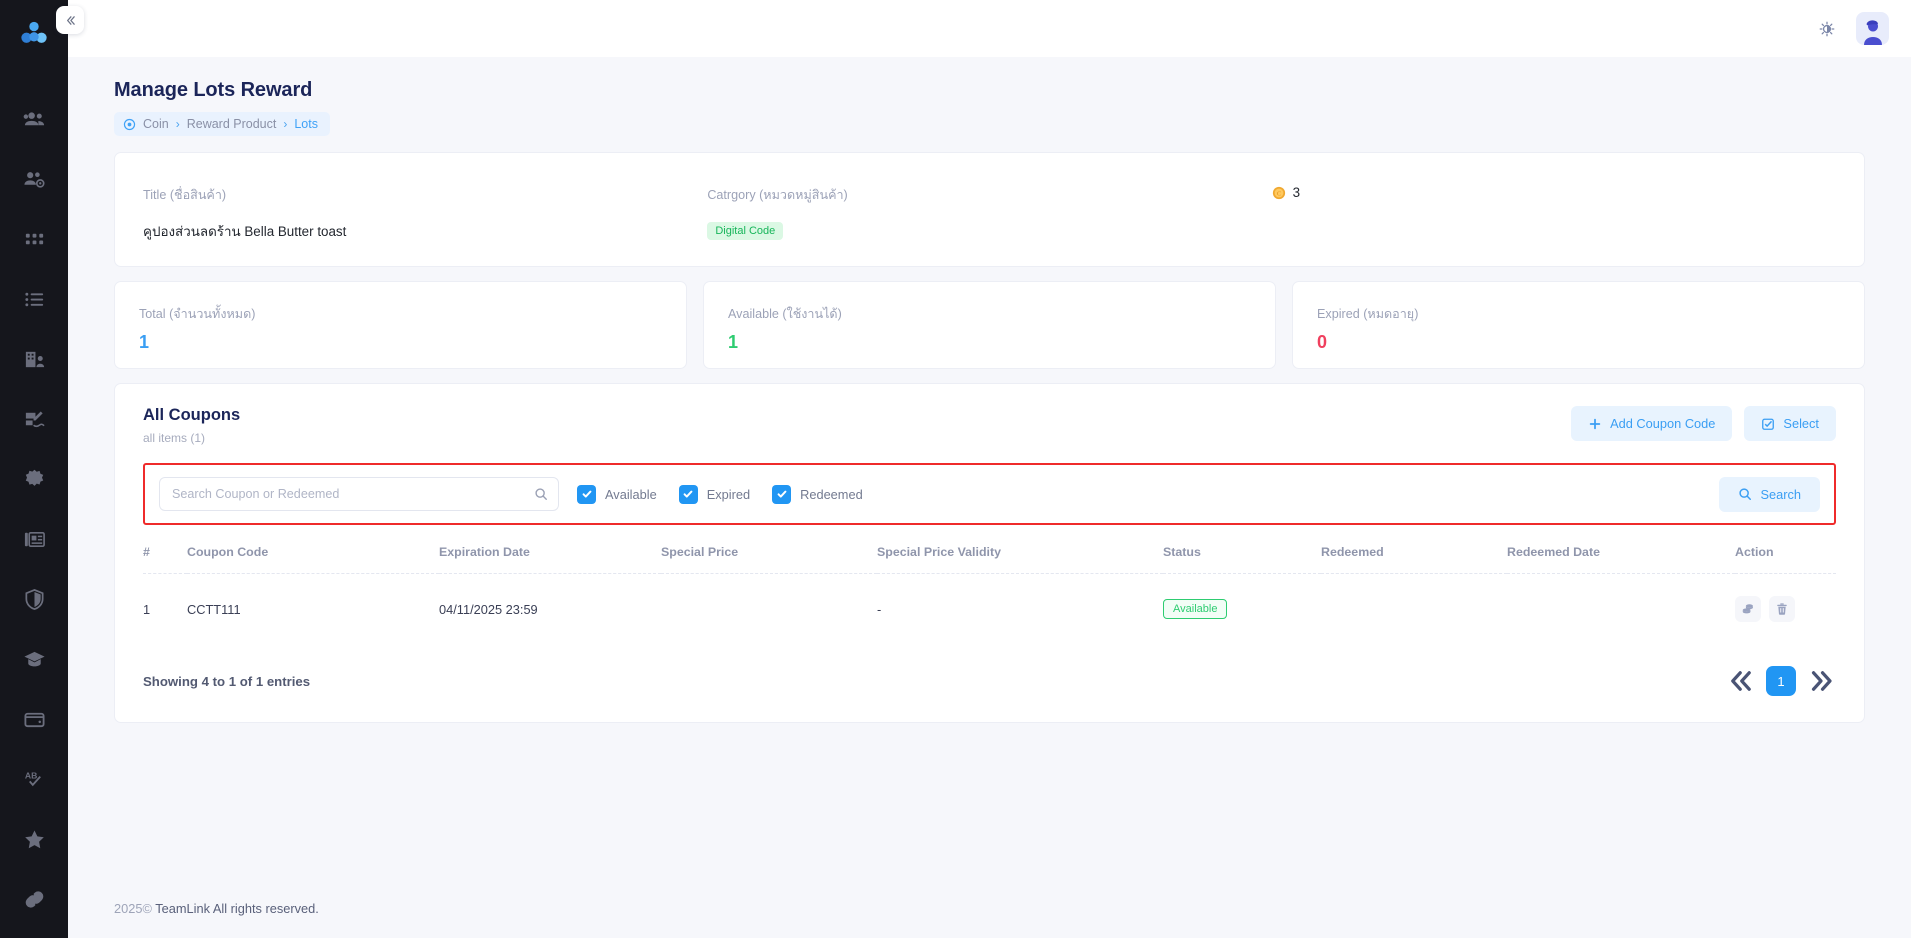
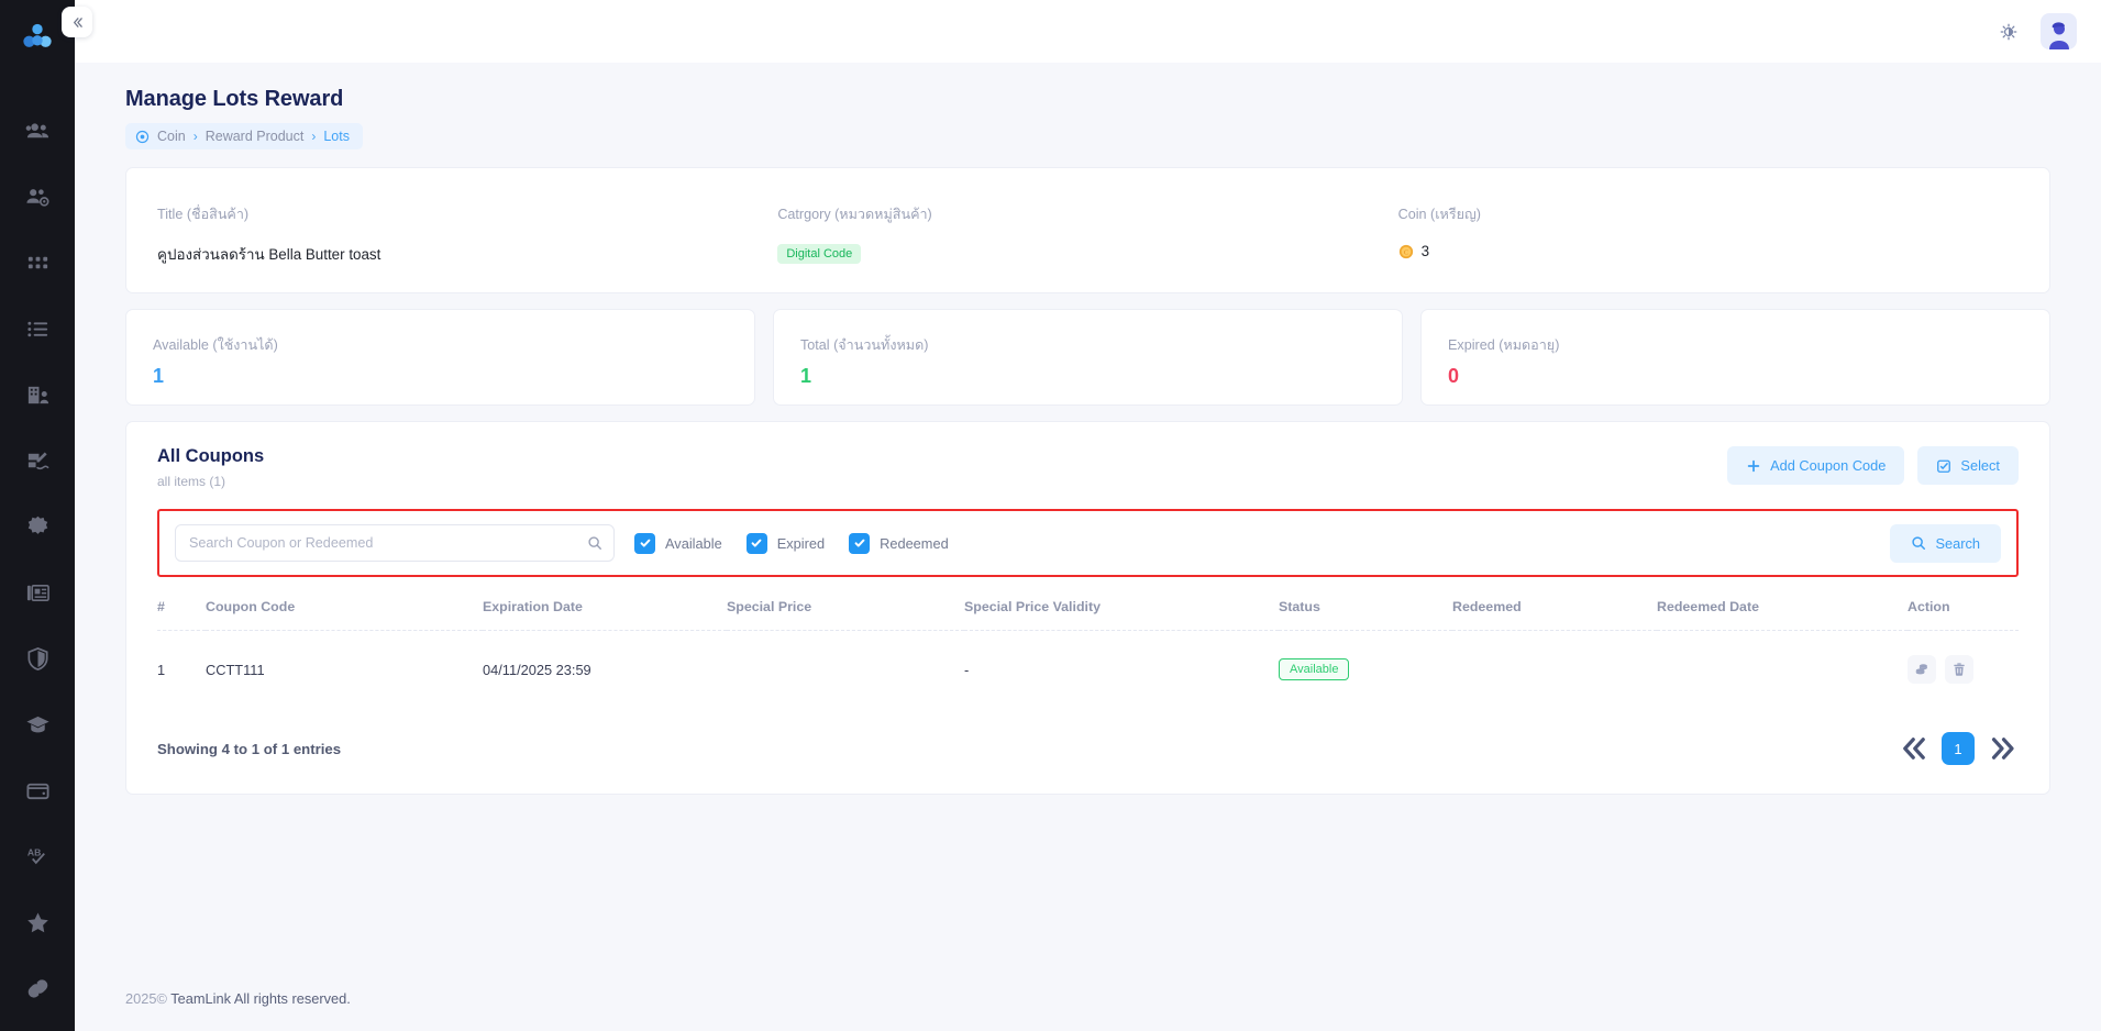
  AB
  Manage Lots Reward
  Coin
  ›
  Reward Product
  ›
  Lots
  Title (ชื่อสินค้า)
  คูปองส่วนลดร้าน Bella Butter toast
  Catrgory (หมวดหมู่สินค้า)
  Digital Code
+ Coin (เหรียญ)
  3
- Total (จำนวนทั้งหมด)
+ Available (ใช้งานได้)
  1
- Available (ใช้งานได้)
+ Total (จำนวนทั้งหมด)
  1
  Expired (หมดอายุ)
  0
  All Coupons
  all items (1)
  Add Coupon Code
  Select
  Search Coupon or Redeemed
  Available
  Expired
  Redeemed
  Search
  #	Coupon Code	Expiration Date	Special Price	Special Price Validity	Status	Redeemed	Redeemed Date	Action
  1	CCTT111	04/11/2025 23:59		-	Available
  Showing 4 to 1 of 1 entries
  1
  2025© TeamLink All rights reserved.
